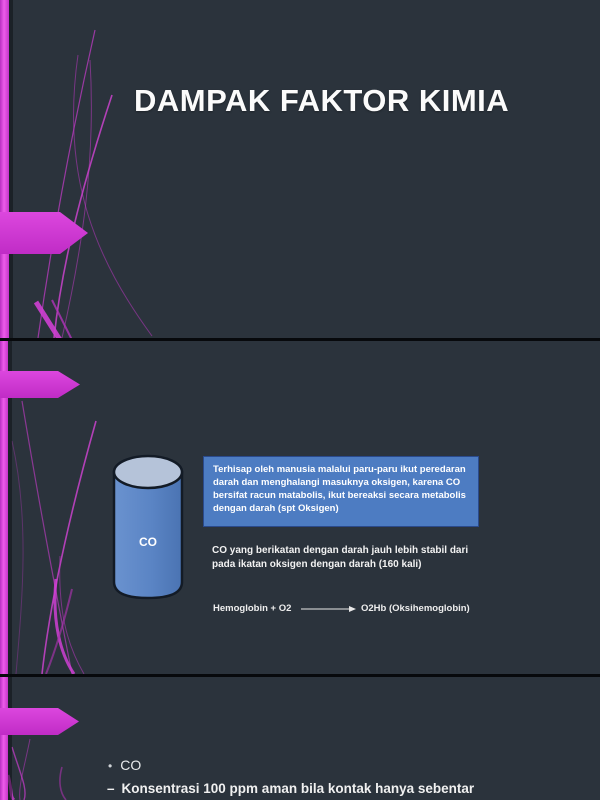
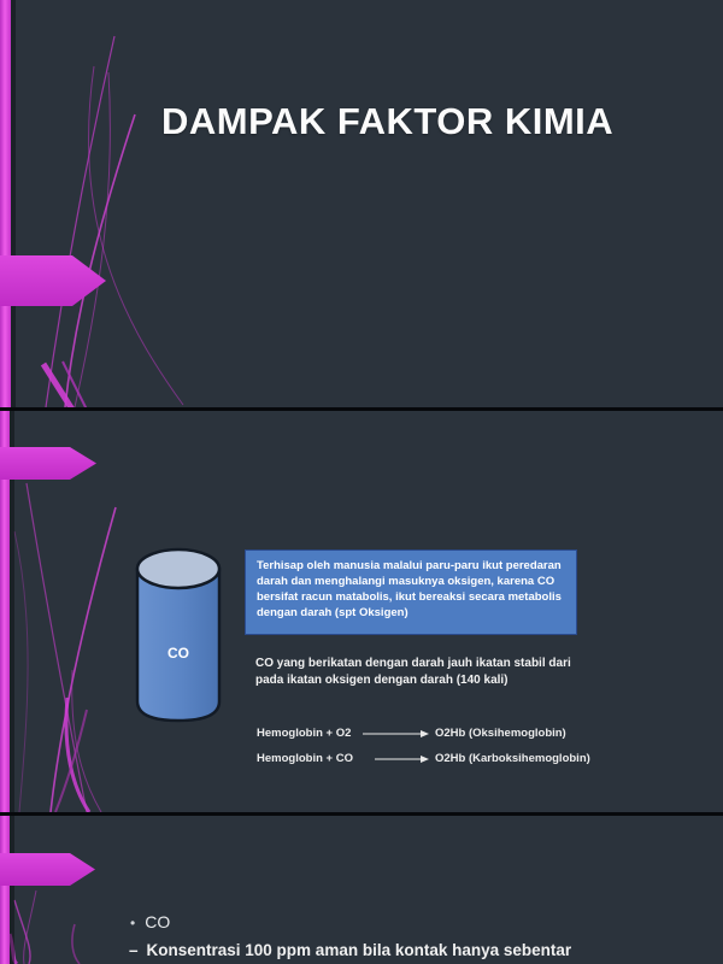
  DAMPAK FAKTOR KIMIA
  CO
  Terhisap oleh manusia malalui paru-paru ikut peredaran darah dan menghalangi masuknya oksigen, karena CO bersifat racun matabolis, ikut bereaksi secara metabolis dengan darah (spt Oksigen)
- CO yang berikatan dengan darah jauh lebih stabil dari
+ CO yang berikatan dengan darah jauh ikatan stabil dari
- pada ikatan oksigen dengan darah (160 kali)
+ pada ikatan oksigen dengan darah (140 kali)
  Hemoglobin + O2
  O2Hb (Oksihemoglobin)
+ Hemoglobin + CO
+ O2Hb (Karboksihemoglobin)
  •
  CO
  –
  Konsentrasi 100 ppm aman bila kontak hanya sebentar
